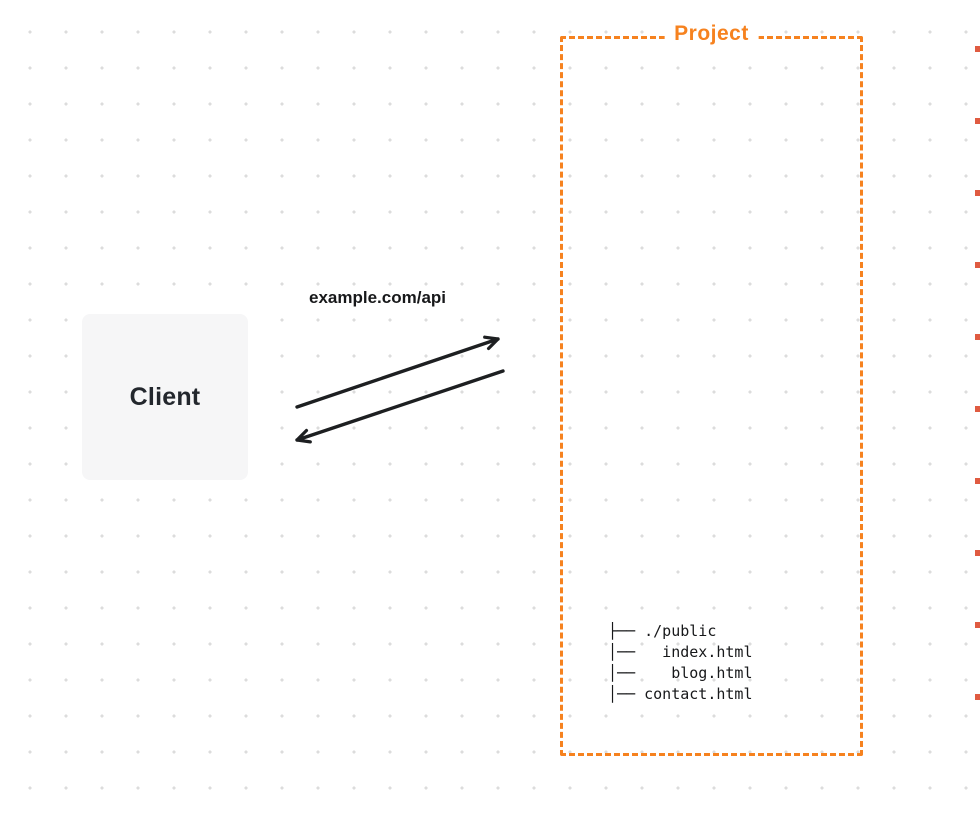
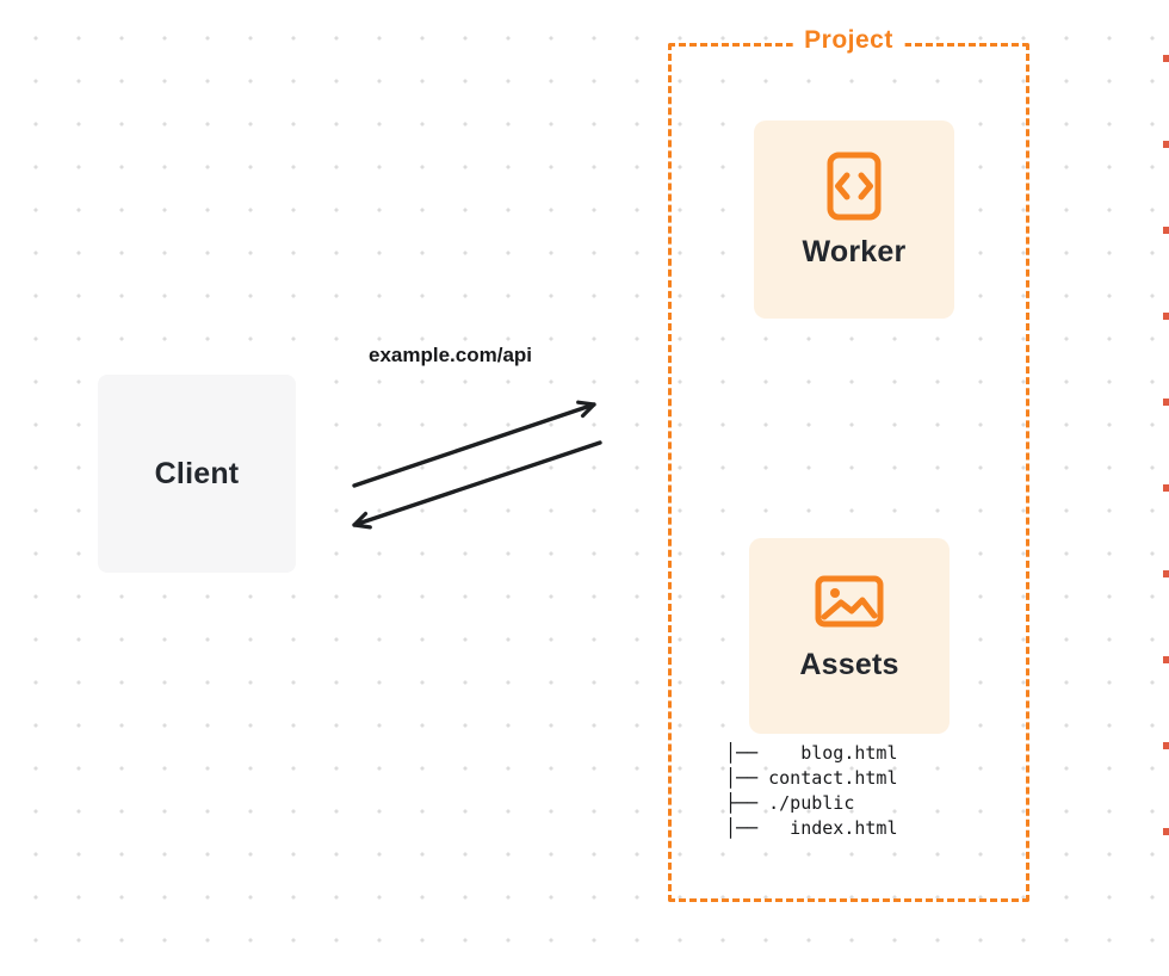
  Client
  example.com/api
  Project
+ Worker
+ Assets
- ├── ./public
+ │── blog.html
- │── index.html
+ │── contact.html
- │── blog.html
+ ├── ./public
- │── contact.html
+ │── index.html
